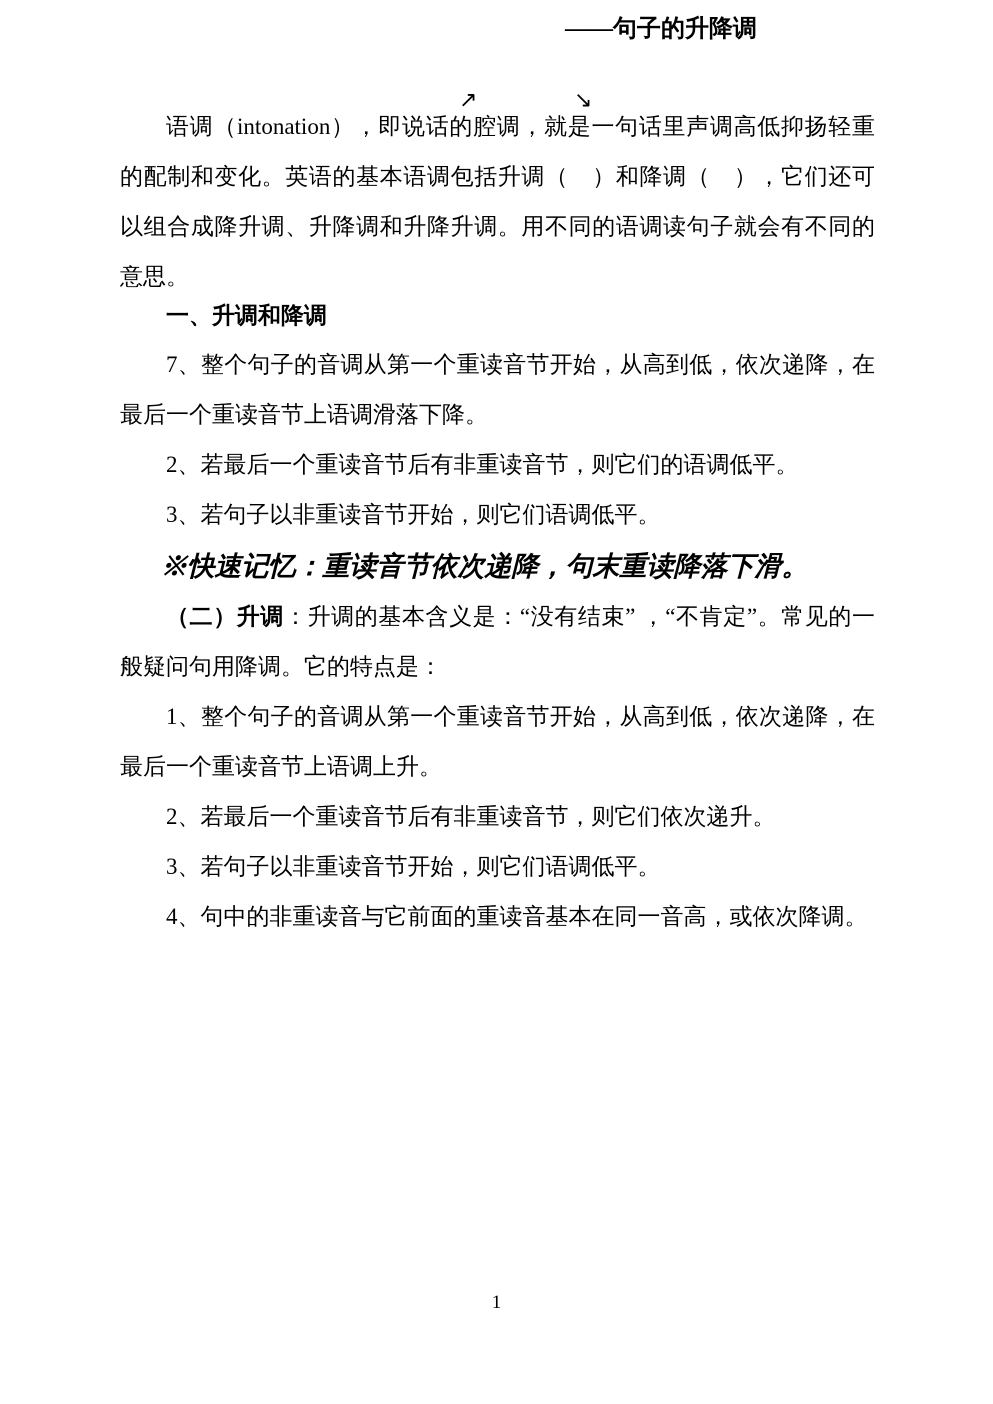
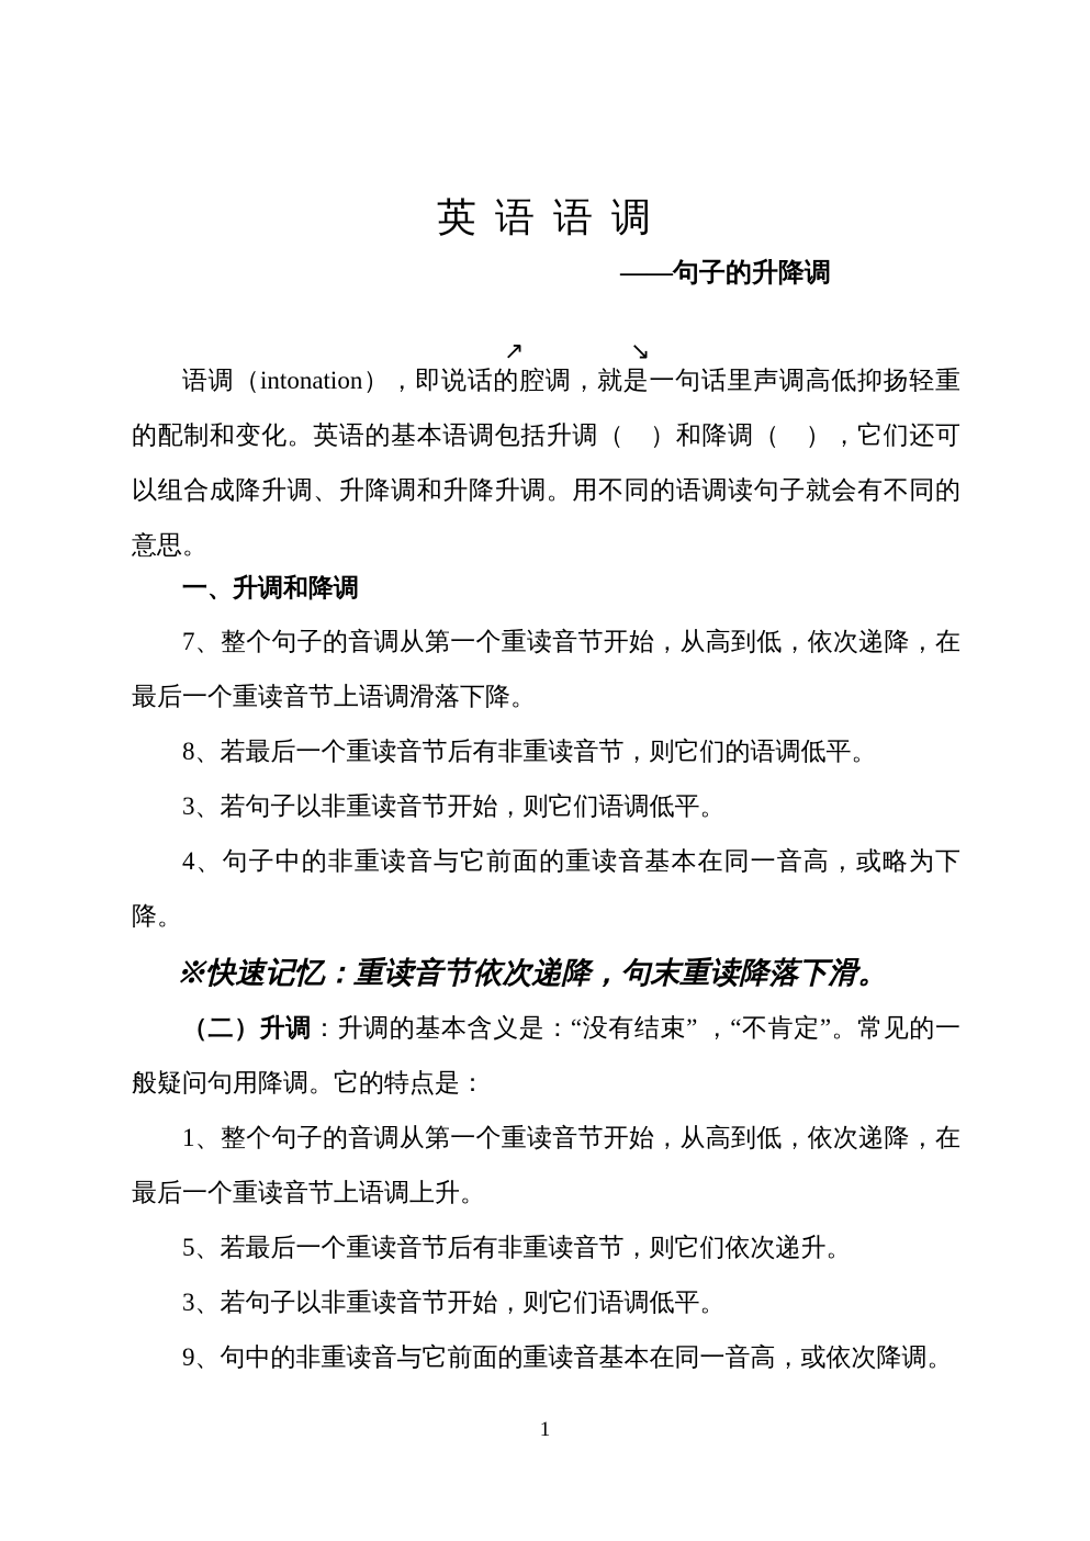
+ 英 语 语 调
  ——句子的升降调
  ↗
  ↘
  语调（intonation），即说话的腔调，就是一句话里声调高低抑扬轻重的配制和变化。英语的基本语调包括升调（ ）和降调（ ），它们还可以组合成降升调、升降调和升降升调。用不同的语调读句子就会有不同的意思。
  一、升调和降调
  7、整个句子的音调从第一个重读音节开始，从高到低，依次递降，在最后一个重读音节上语调滑落下降。
- 2、若最后一个重读音节后有非重读音节，则它们的语调低平。
+ 8、若最后一个重读音节后有非重读音节，则它们的语调低平。
  3、若句子以非重读音节开始，则它们语调低平。
+ 4、句子中的非重读音与它前面的重读音基本在同一音高，或略为下降。
  ※快速记忆：重读音节依次递降，句末重读降落下滑。
  （二）升调：升调的基本含义是：“没有结束” ，“不肯定”。常见的一般疑问句用降调。它的特点是：
  1、整个句子的音调从第一个重读音节开始，从高到低，依次递降，在最后一个重读音节上语调上升。
- 2、若最后一个重读音节后有非重读音节，则它们依次递升。
+ 5、若最后一个重读音节后有非重读音节，则它们依次递升。
  3、若句子以非重读音节开始，则它们语调低平。
- 4、句中的非重读音与它前面的重读音基本在同一音高，或依次降调。
+ 9、句中的非重读音与它前面的重读音基本在同一音高，或依次降调。
  1
